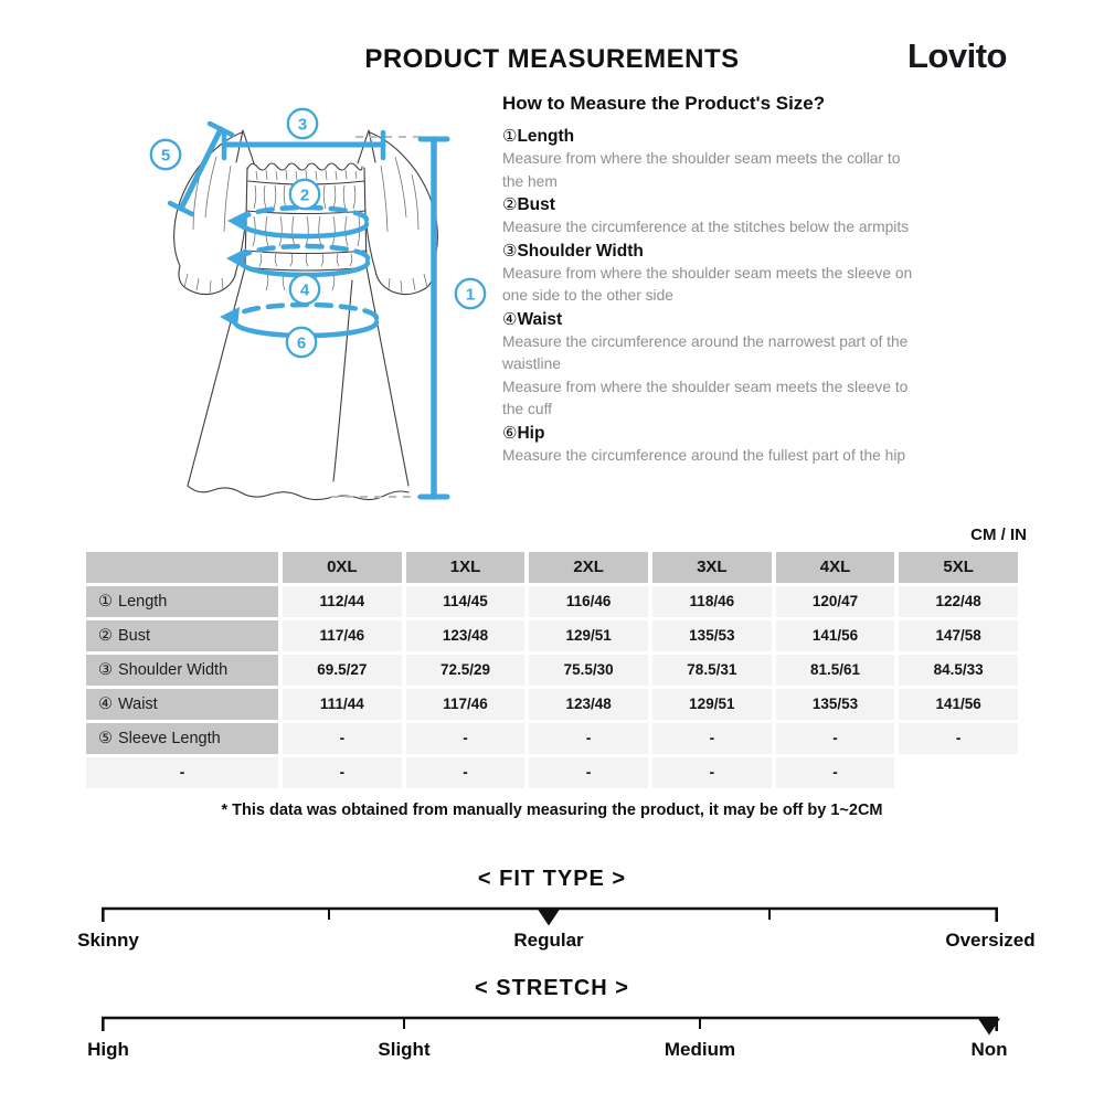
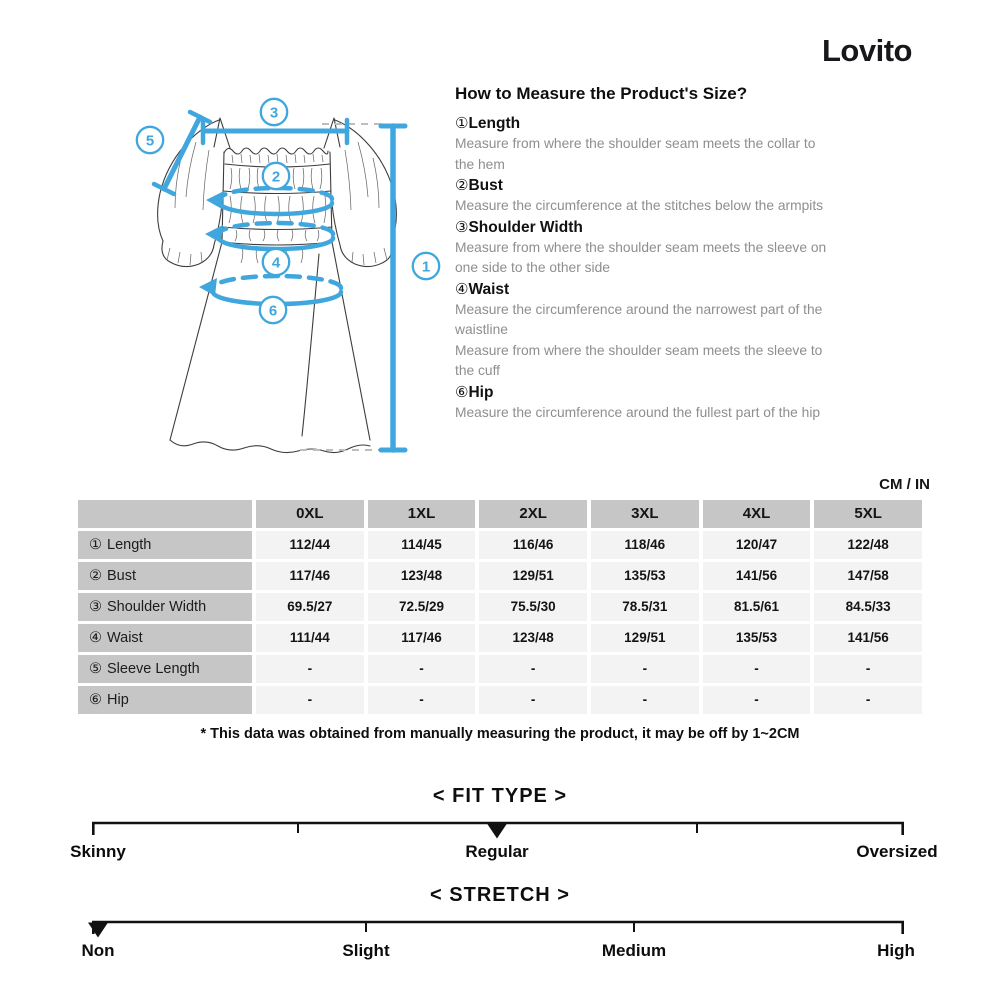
- PRODUCT MEASUREMENTS
  Lovito
  1
  2
  3
  4
  5
  6
  How to Measure the Product's Size?
  ①Length
  Measure from where the shoulder seam meets the collar to
  the hem
  ②Bust
  Measure the circumference at the stitches below the armpits
  ③Shoulder Width
  Measure from where the shoulder seam meets the sleeve on
  one side to the other side
  ④Waist
  Measure the circumference around the narrowest part of the
  waistline
  Measure from where the shoulder seam meets the sleeve to
  the cuff
  ⑥Hip
  Measure the circumference around the fullest part of the hip
  CM / IN
  0XL
  1XL
  2XL
  3XL
  4XL
  5XL
  ①
  Length
  112/44
  114/45
  116/46
  118/46
  120/47
  122/48
  ②
  Bust
  117/46
  123/48
  129/51
  135/53
  141/56
  147/58
  ③
  Shoulder Width
  69.5/27
  72.5/29
  75.5/30
  78.5/31
  81.5/61
  84.5/33
  ④
  Waist
  111/44
  117/46
  123/48
  129/51
  135/53
  141/56
  ⑤
  Sleeve Length
  -
  -
  -
  -
  -
  -
+ ⑥
+ Hip
  -
  -
  -
  -
  -
  -
  * This data was obtained from manually measuring the product, it may be off by 1~2CM
  < FIT TYPE >
  Skinny
  Regular
  Oversized
  < STRETCH >
- High
+ Non
  Slight
  Medium
- Non
+ High
